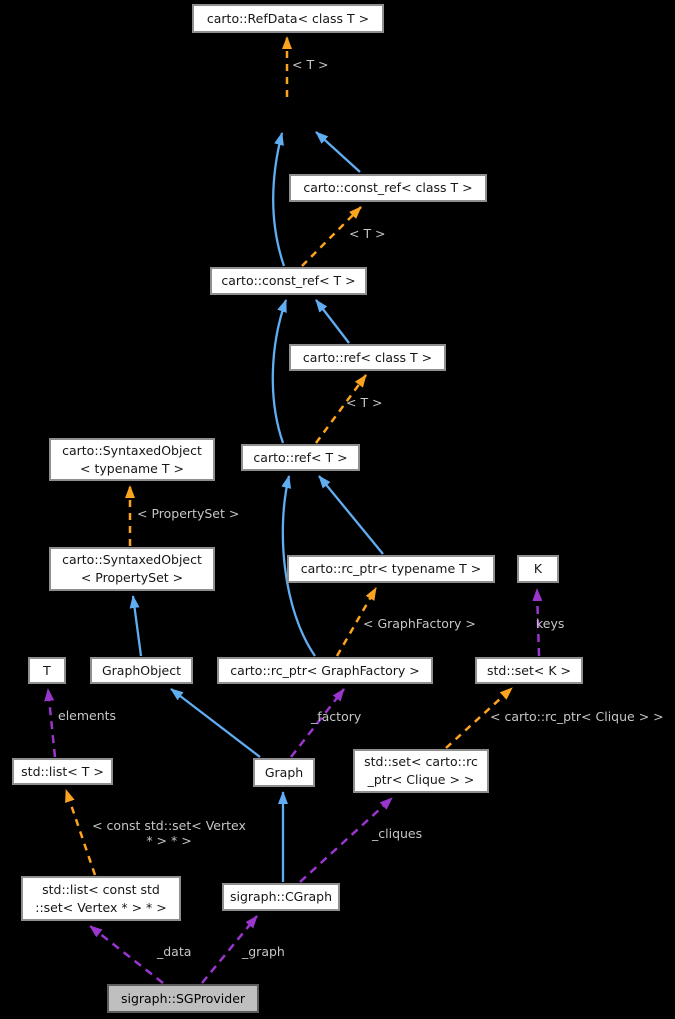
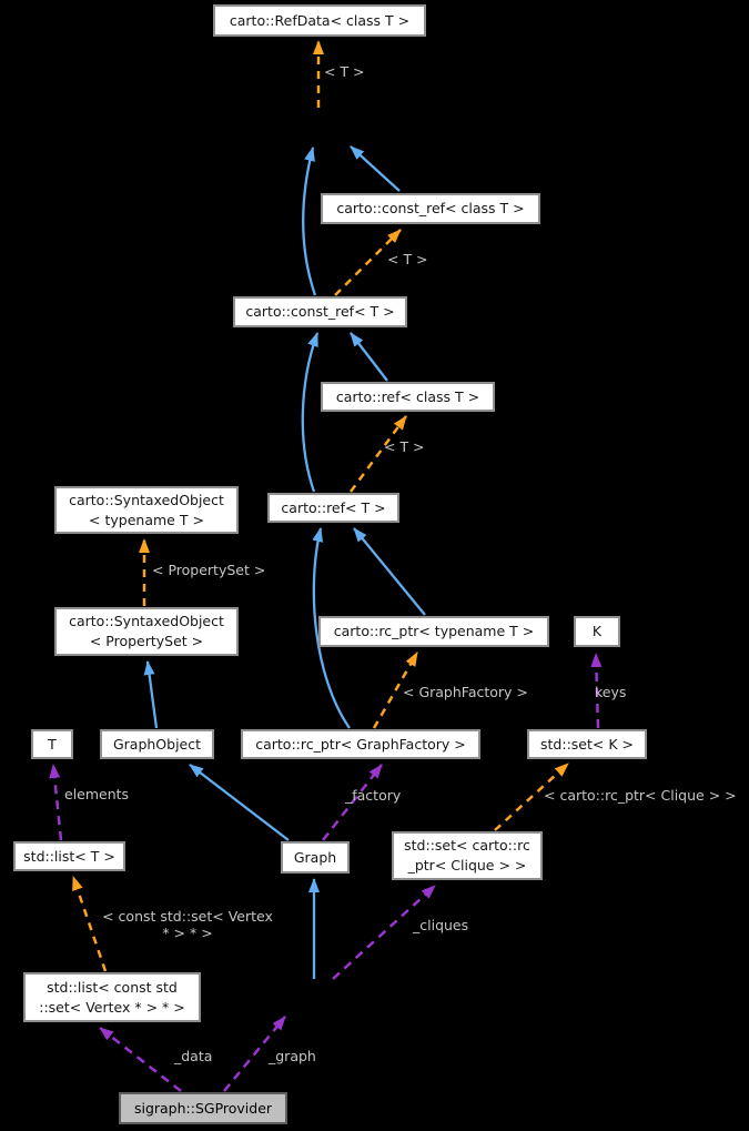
  carto::RefData< class T >
  carto::const_ref< class T >
  carto::const_ref< T >
  carto::ref< class T >
  carto::SyntaxedObject
  < typename T >
  carto::ref< T >
  carto::SyntaxedObject
  < PropertySet >
  carto::rc_ptr< typename T >
  K
  T
  GraphObject
  carto::rc_ptr< GraphFactory >
  std::set< K >
  std::list< T >
  Graph
  std::set< carto::rc
  _ptr< Clique > >
  std::list< const std
  ::set< Vertex * > * >
- sigraph::CGraph
  sigraph::SGProvider
  < T >
  < T >
  < T >
  < PropertySet >
  < GraphFactory >
  keys
  elements
  _factory
  < carto::rc_ptr< Clique > >
  _cliques
  < const std::set< Vertex
  * > * >
  _data
  _graph
